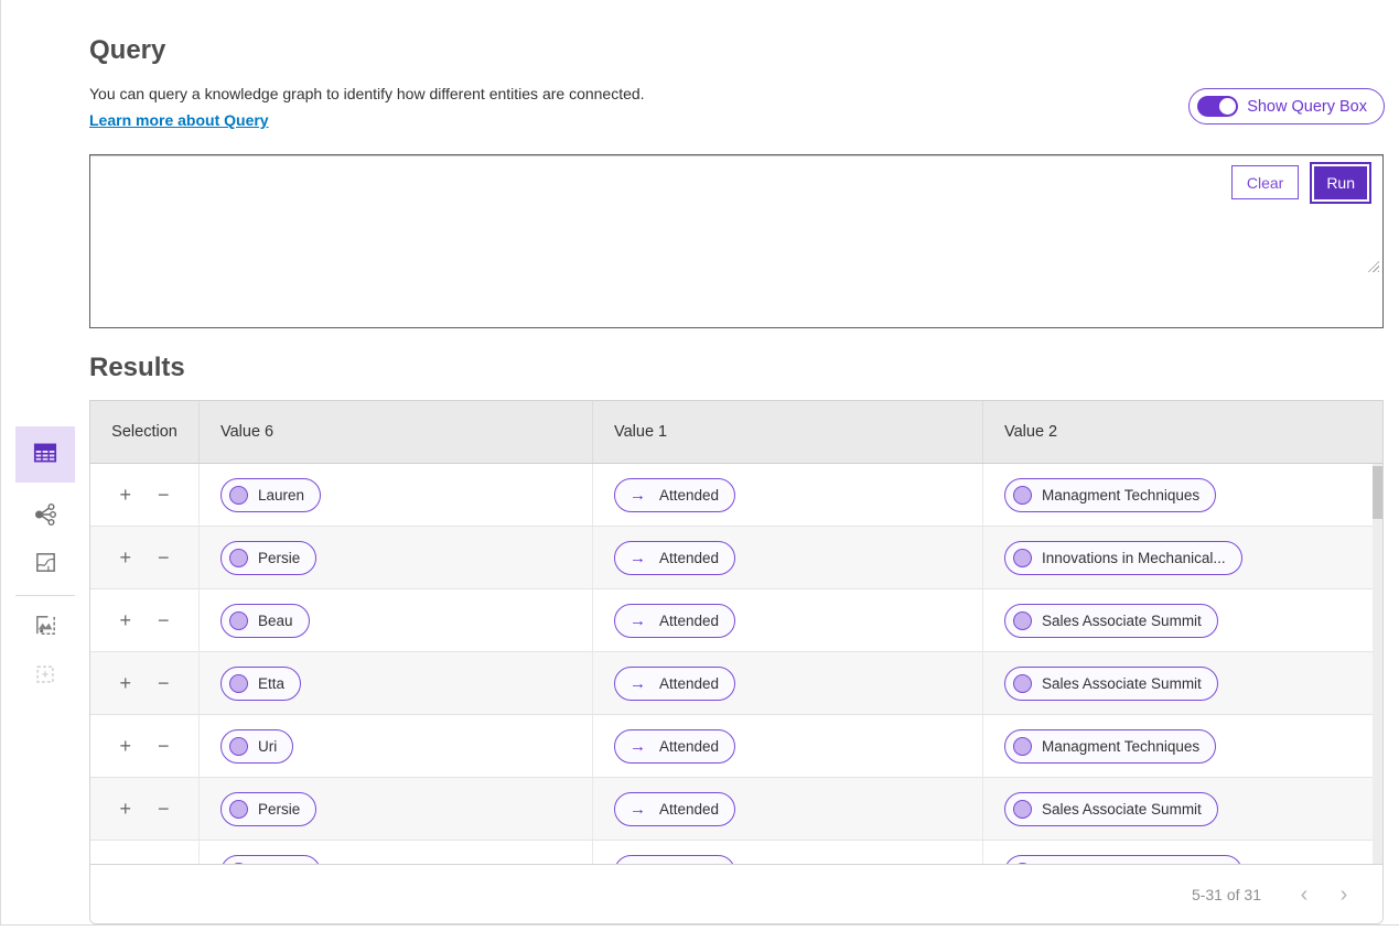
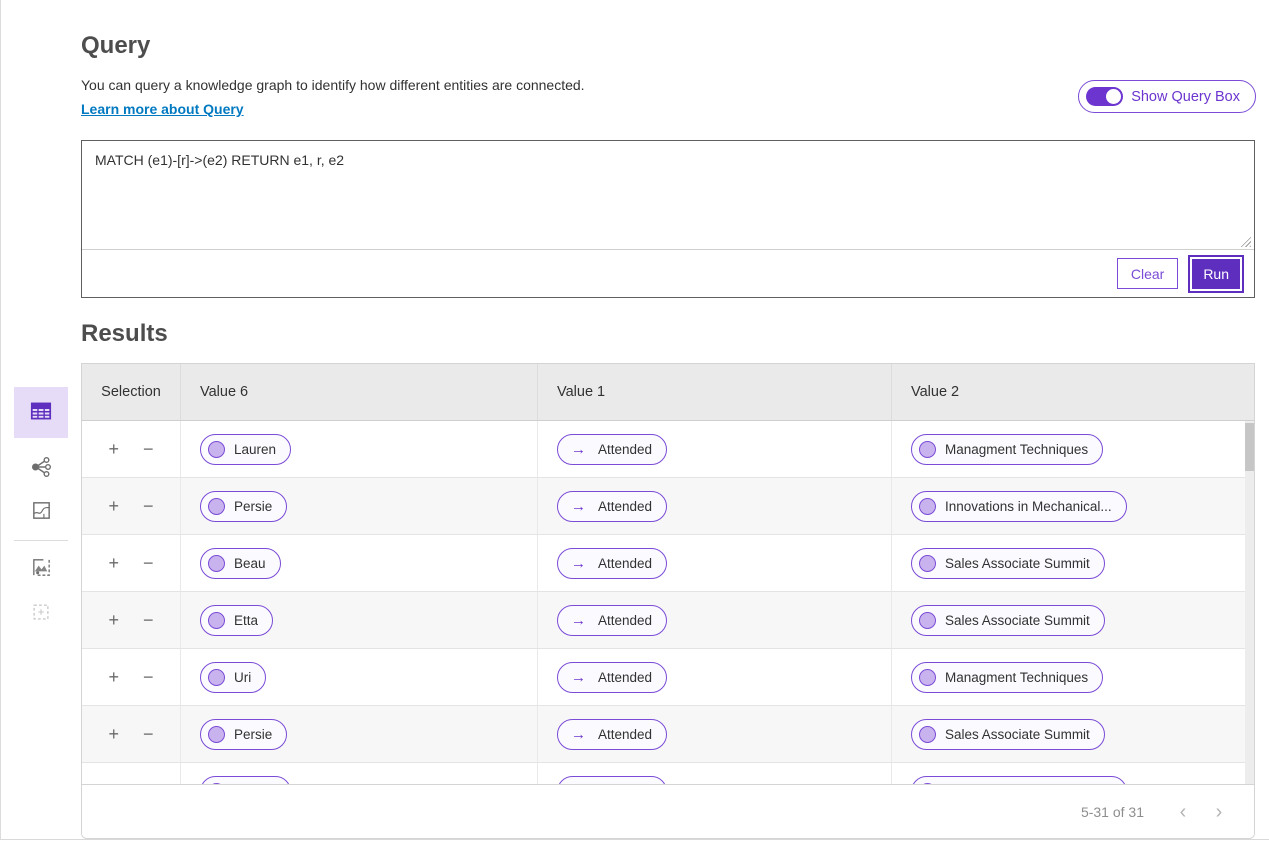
  Query
  You can query a knowledge graph to identify how different entities are connected.
  Learn more about Query
  Show Query Box
+ MATCH (e1)-[r]->(e2) RETURN e1, r, e2
  Clear
  Run
  Results
  Selection
  Value 6
  Value 1
  Value 2
  +
  −
  Lauren
  →
  Attended
  Managment Techniques
  +
  −
  Persie
  →
  Attended
  Innovations in Mechanical...
  +
  −
  Beau
  →
  Attended
  Sales Associate Summit
  +
  −
  Etta
  →
  Attended
  Sales Associate Summit
  +
  −
  Uri
  →
  Attended
  Managment Techniques
  +
  −
  Persie
  →
  Attended
  Sales Associate Summit
  5-31 of 31
  ‹
  ›
